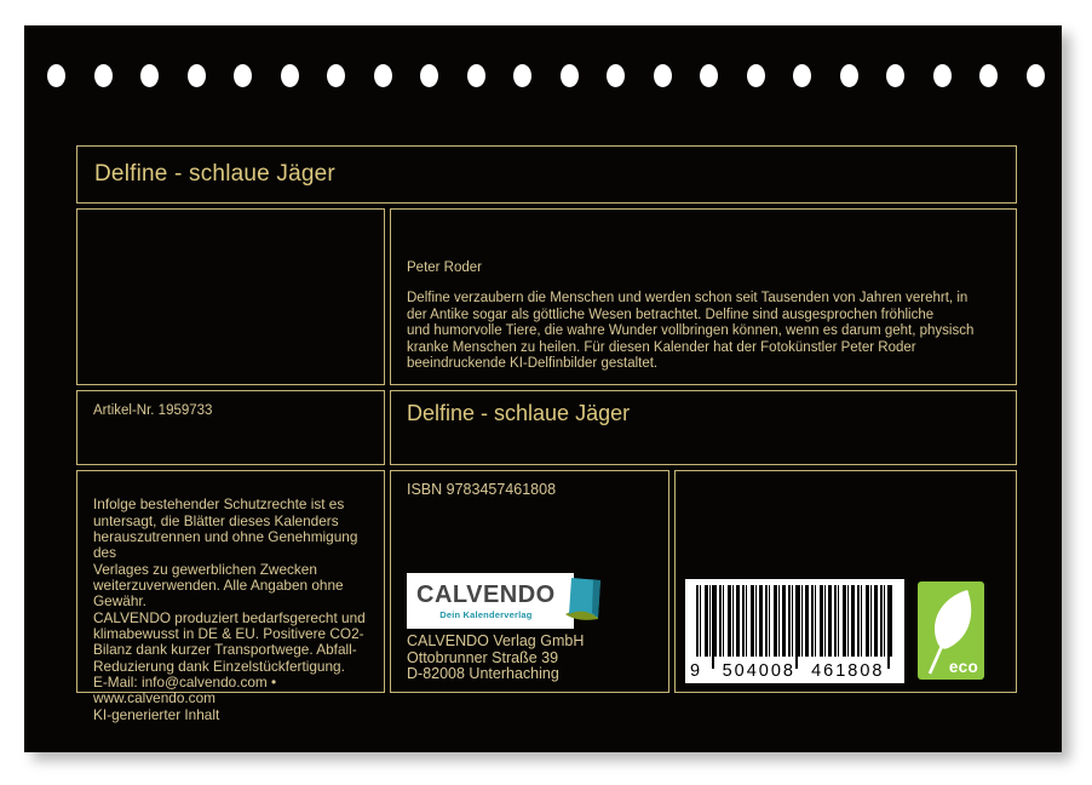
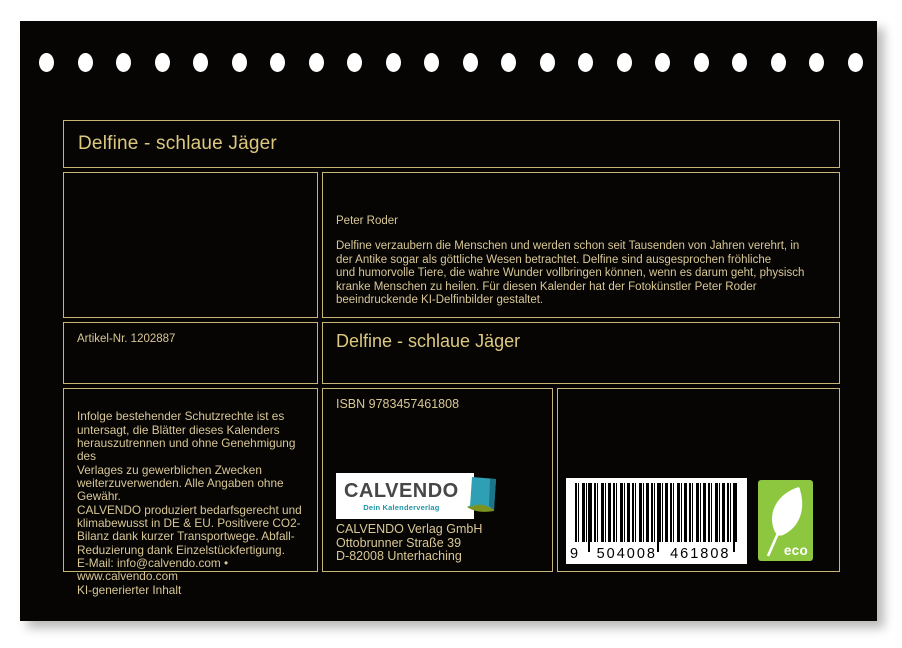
  Delfine - schlaue Jäger
  Peter Roder
  Delfine verzaubern die Menschen und werden schon seit Tausenden von Jahren verehrt, in
  der Antike sogar als göttliche Wesen betrachtet. Delfine sind ausgesprochen fröhliche
  und humorvolle Tiere, die wahre Wunder vollbringen können, wenn es darum geht, physisch
  kranke Menschen zu heilen. Für diesen Kalender hat der Fotokünstler Peter Roder
  beeindruckende KI-Delfinbilder gestaltet.
- Artikel-Nr. 1959733
+ Artikel-Nr. 1202887
  Delfine - schlaue Jäger
  Infolge bestehender Schutzrechte ist es
  untersagt, die Blätter dieses Kalenders
  herauszutrennen und ohne Genehmigung des
  Verlages zu gewerblichen Zwecken
  weiterzuverwenden. Alle Angaben ohne
  Gewähr.
  CALVENDO produziert bedarfsgerecht und
  klimabewusst in DE & EU. Positivere CO2-
  Bilanz dank kurzer Transportwege. Abfall-
  Reduzierung dank Einzelstückfertigung.
  E-Mail: info@calvendo.com •
  www.calvendo.com
  KI-generierter Inhalt
  ISBN 9783457461808
  CALVENDO
  Dein Kalenderverlag
  CALVENDO Verlag GmbH
  Ottobrunner Straße 39
  D-82008 Unterhaching
  9
  504008
  461808
  eco
